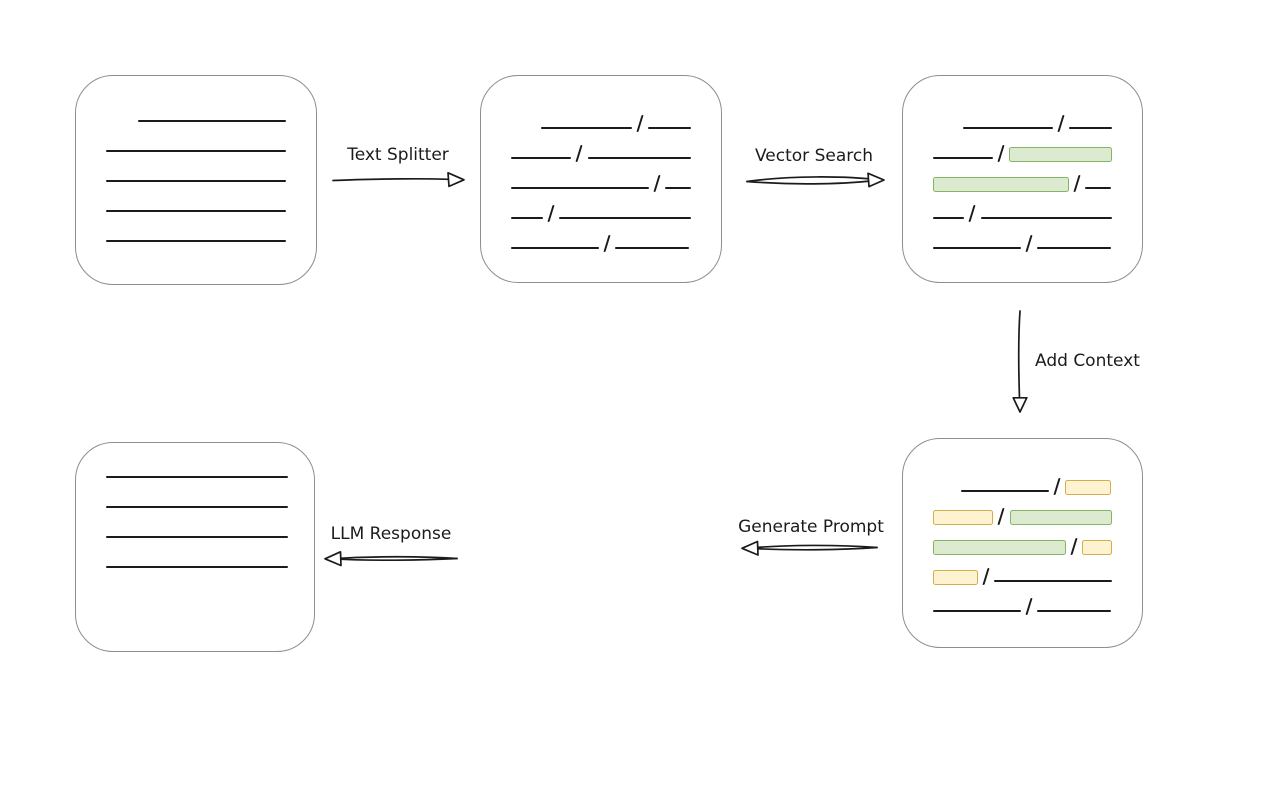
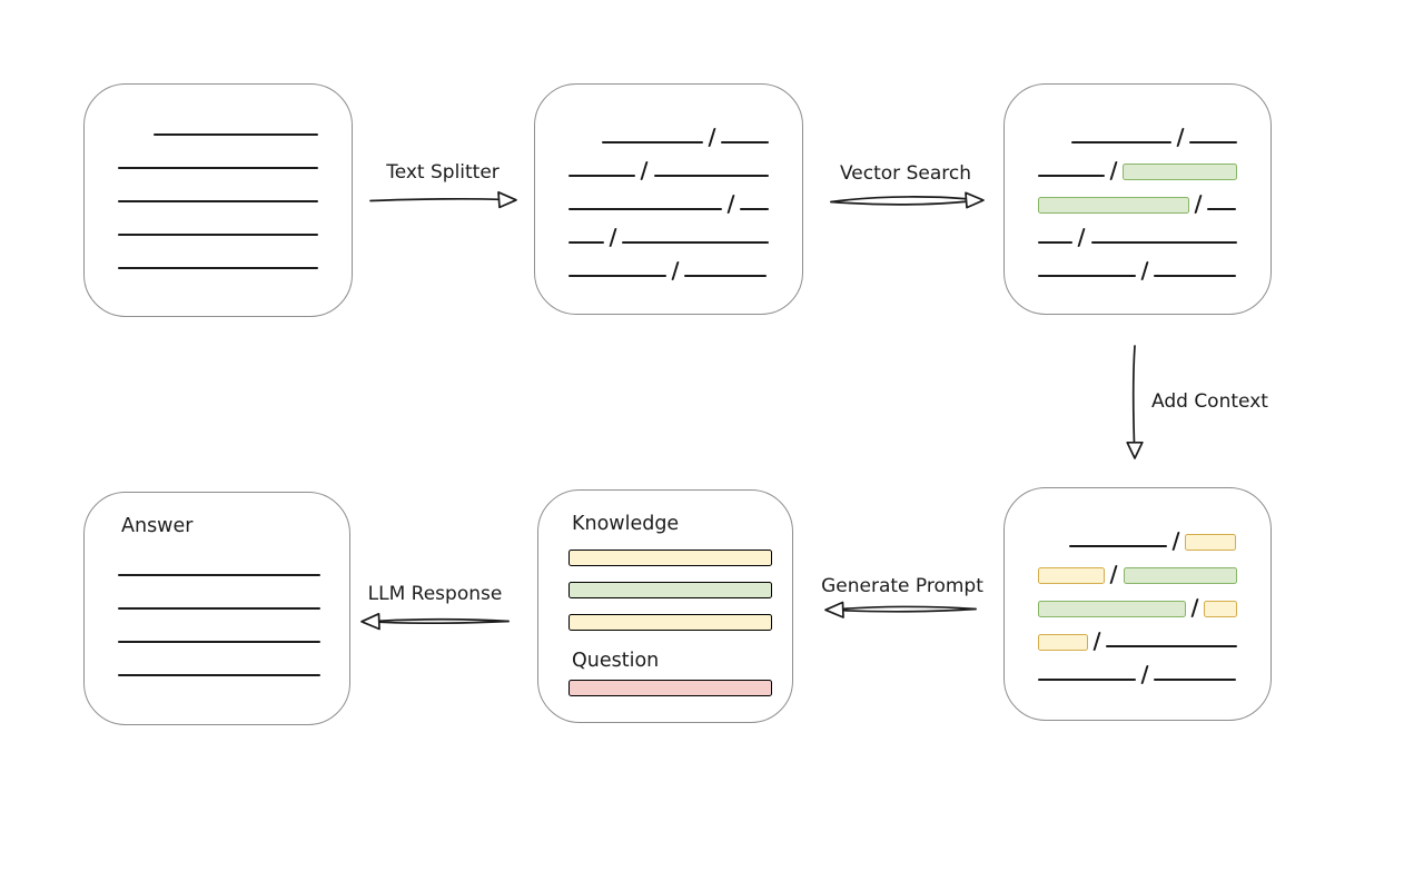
+ Knowledge
+ Question
+ Answer
  Text Splitter
  Vector Search
  Add Context
  Generate Prompt
  LLM Response
